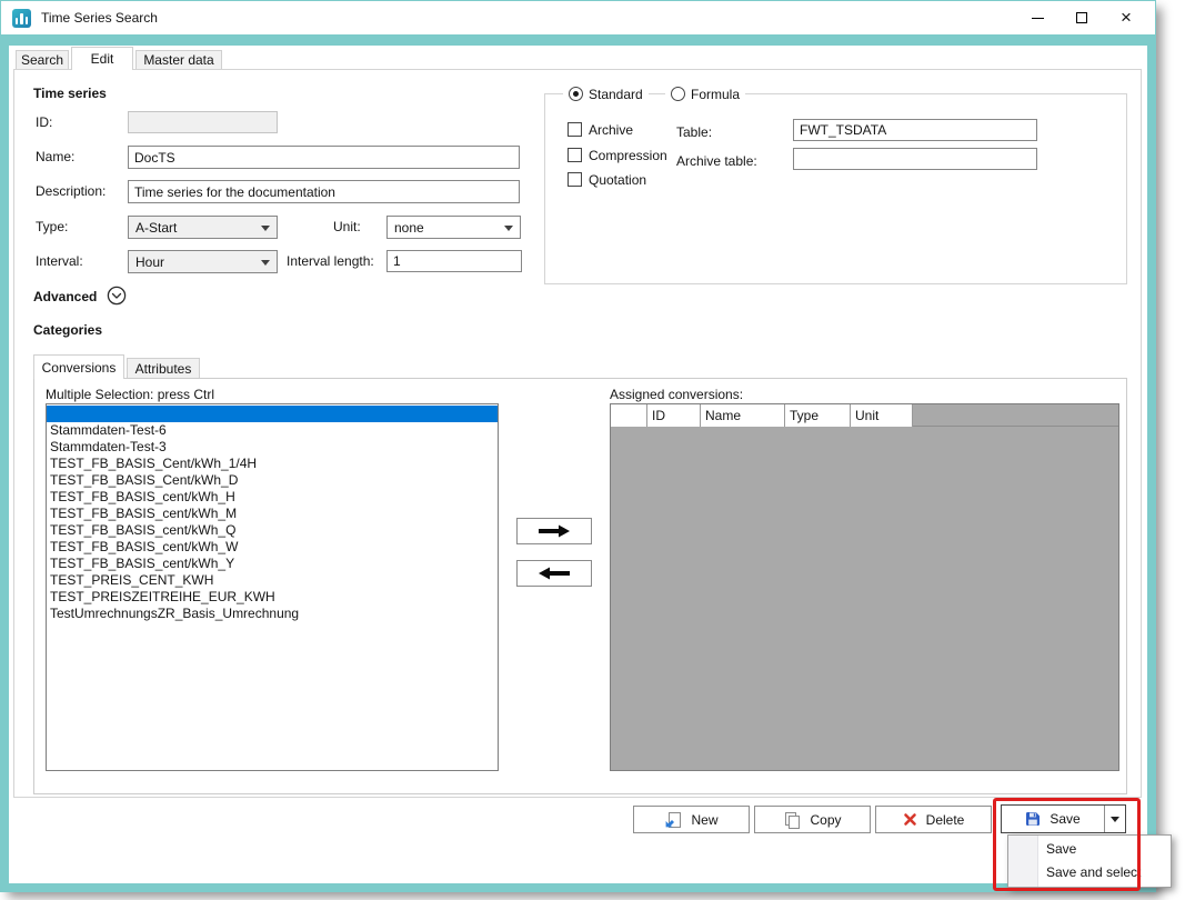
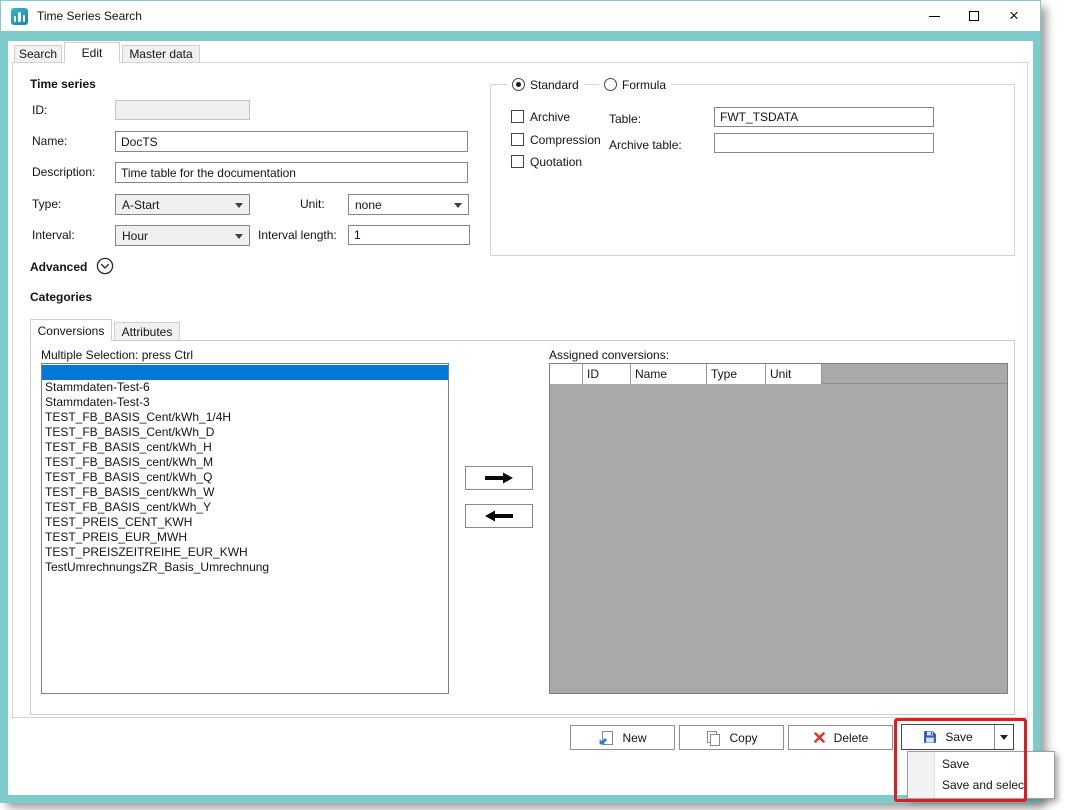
  Time Series Search
  ×
  Search
  Edit
  Master data
  Time series
  ID:
  Name:
  DocTS
  Description:
- Time series for the documentation
+ Time table for the documentation
  Type:
  A-Start
  Unit:
  none
  Interval:
  Hour
  Interval length:
  1
  Standard
  Formula
  Archive
  Compression
  Quotation
  Table:
  FWT_TSDATA
  Archive table:
  Advanced
  Categories
  Multiple Selection: press Ctrl
  Stammdaten-Test-6
  Stammdaten-Test-3
  TEST_FB_BASIS_Cent/kWh_1/4H
  TEST_FB_BASIS_Cent/kWh_D
  TEST_FB_BASIS_cent/kWh_H
  TEST_FB_BASIS_cent/kWh_M
  TEST_FB_BASIS_cent/kWh_Q
  TEST_FB_BASIS_cent/kWh_W
  TEST_FB_BASIS_cent/kWh_Y
  TEST_PREIS_CENT_KWH
+ TEST_PREIS_EUR_MWH
  TEST_PREISZEITREIHE_EUR_KWH
  TestUmrechnungsZR_Basis_Umrechnung
  Assigned conversions:
  ID
  Name
  Type
  Unit
  Conversions
  Attributes
  New
  Copy
  Delete
  Save
  Save
  Save and select
